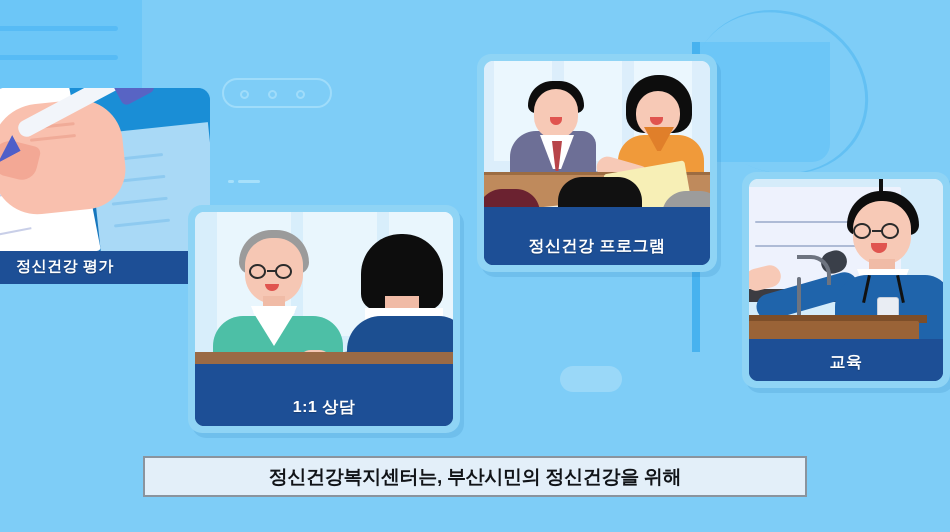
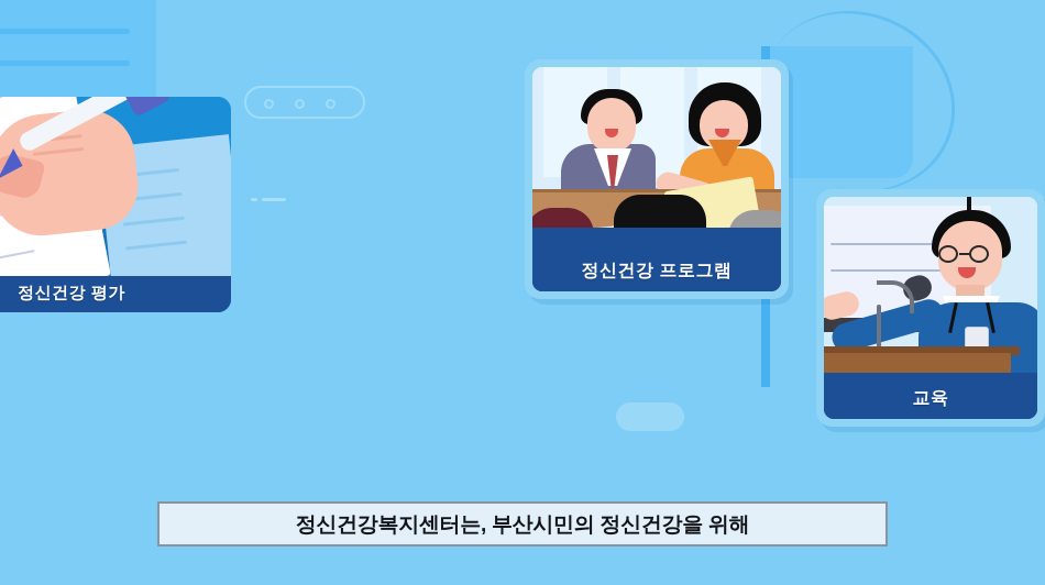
  정신건강 평가
- 1:1 상담
  정신건강 프로그램
  교육
  정신건강복지센터는, 부산시민의 정신건강을 위해
